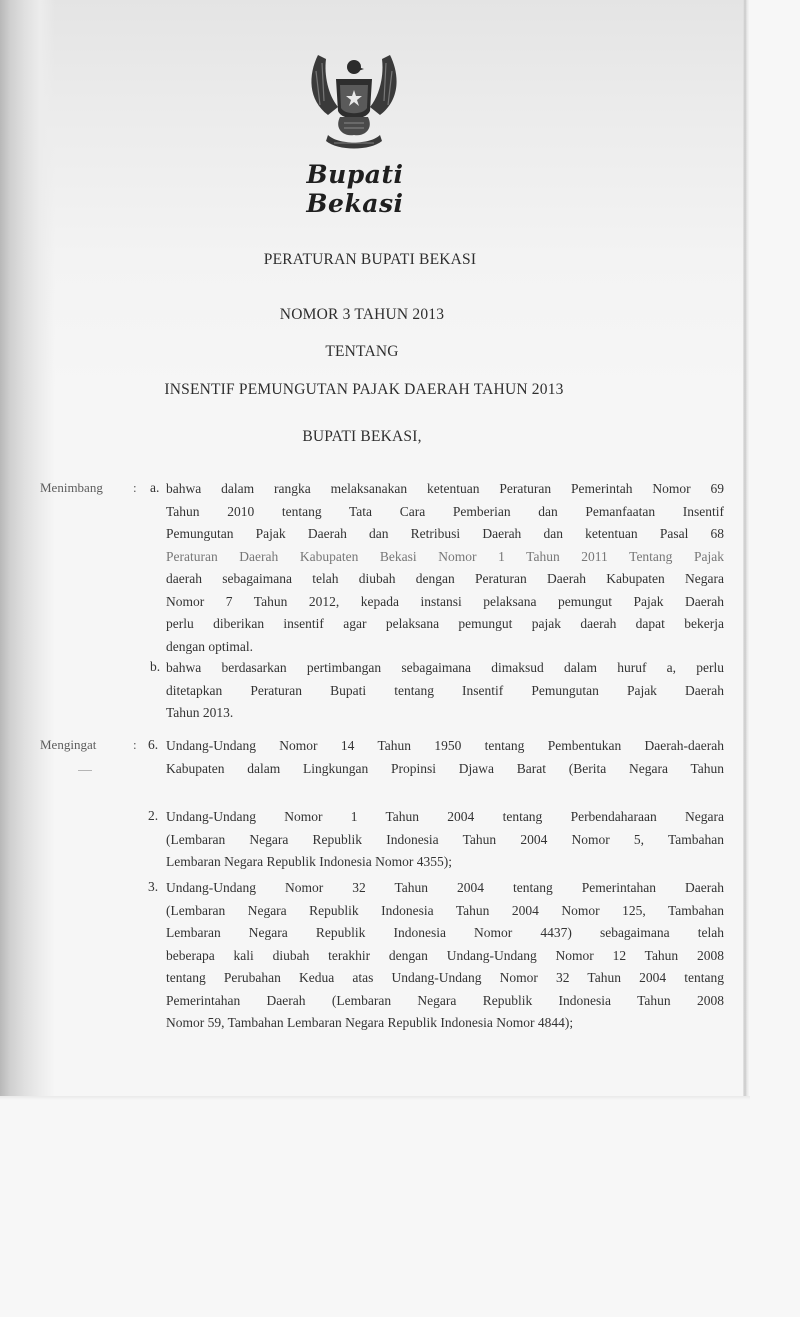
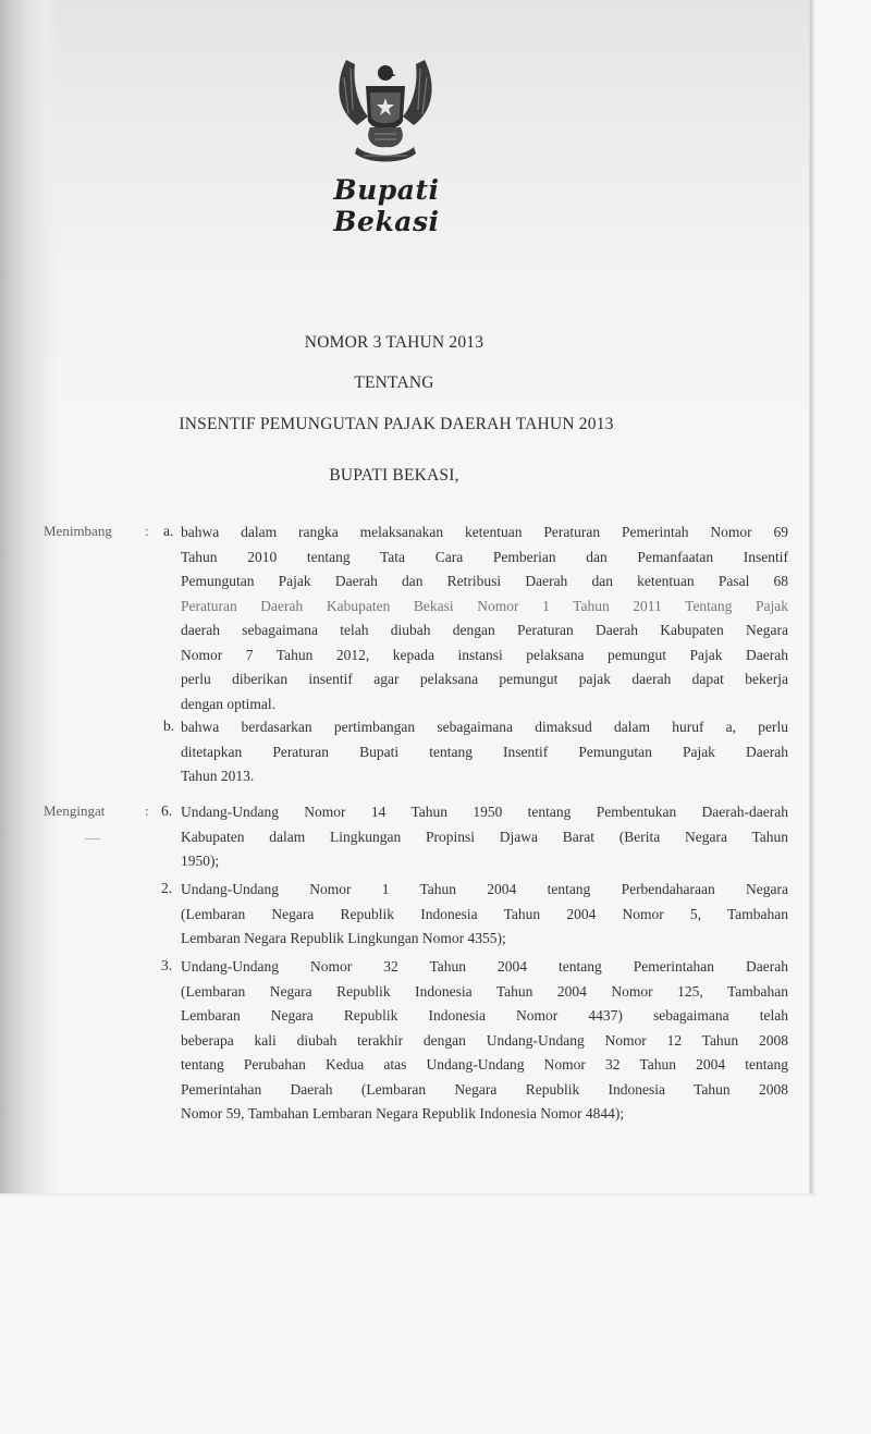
  Bupati Bekasi
- PERATURAN BUPATI BEKASI
  NOMOR 3 TAHUN 2013
  TENTANG
  INSENTIF PEMUNGUTAN PAJAK DAERAH TAHUN 2013
  BUPATI BEKASI,
  Menimbang
  :
  a.
  bahwa dalam rangka melaksanakan ketentuan Peraturan Pemerintah Nomor 69
  Tahun 2010 tentang Tata Cara Pemberian dan Pemanfaatan Insentif
  Pemungutan Pajak Daerah dan Retribusi Daerah dan ketentuan Pasal 68
  Peraturan Daerah Kabupaten Bekasi Nomor 1 Tahun 2011 Tentang Pajak
  daerah sebagaimana telah diubah dengan Peraturan Daerah Kabupaten Negara
  Nomor 7 Tahun 2012, kepada instansi pelaksana pemungut Pajak Daerah
  perlu diberikan insentif agar pelaksana pemungut pajak daerah dapat bekerja
  dengan optimal.
  b.
  bahwa berdasarkan pertimbangan sebagaimana dimaksud dalam huruf a, perlu
  ditetapkan Peraturan Bupati tentang Insentif Pemungutan Pajak Daerah
  Tahun 2013.
  Mengingat
  :
  6.
  Undang-Undang Nomor 14 Tahun 1950 tentang Pembentukan Daerah-daerah
  Kabupaten dalam Lingkungan Propinsi Djawa Barat (Berita Negara Tahun
+ 1950);
  2.
  Undang-Undang Nomor 1 Tahun 2004 tentang Perbendaharaan Negara
  (Lembaran Negara Republik Indonesia Tahun 2004 Nomor 5, Tambahan
- Lembaran Negara Republik Indonesia Nomor 4355);
+ Lembaran Negara Republik Lingkungan Nomor 4355);
  3.
  Undang-Undang Nomor 32 Tahun 2004 tentang Pemerintahan Daerah
  (Lembaran Negara Republik Indonesia Tahun 2004 Nomor 125, Tambahan
  Lembaran Negara Republik Indonesia Nomor 4437) sebagaimana telah
  beberapa kali diubah terakhir dengan Undang-Undang Nomor 12 Tahun 2008
  tentang Perubahan Kedua atas Undang-Undang Nomor 32 Tahun 2004 tentang
  Pemerintahan Daerah (Lembaran Negara Republik Indonesia Tahun 2008
  Nomor 59, Tambahan Lembaran Negara Republik Indonesia Nomor 4844);
